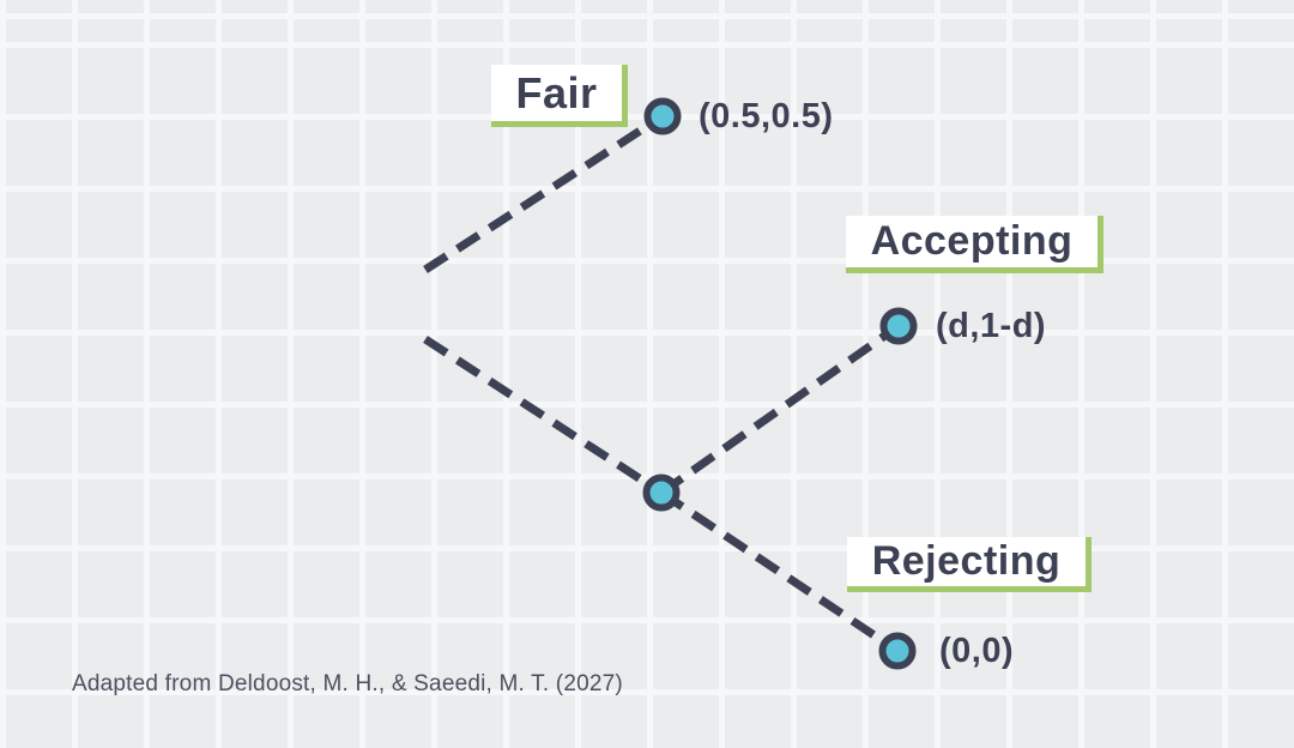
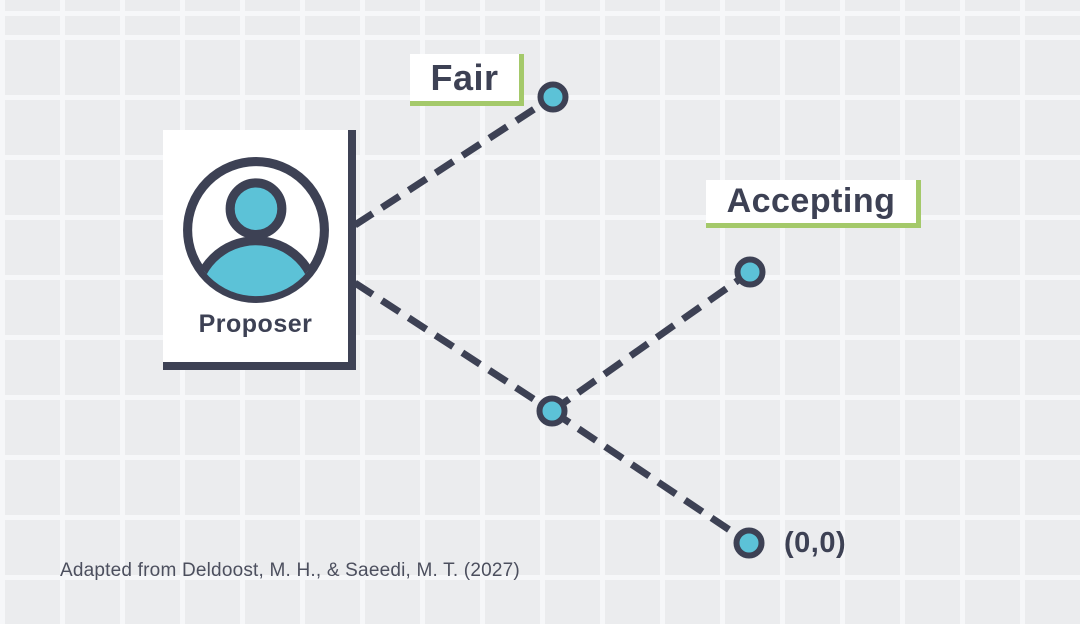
+ Proposer
  Fair
  Accepting
- Rejecting
- (0.5,0.5)
- (d,1-d)
  (0,0)
  Adapted from Deldoost, M. H., & Saeedi, M. T. (2027)
